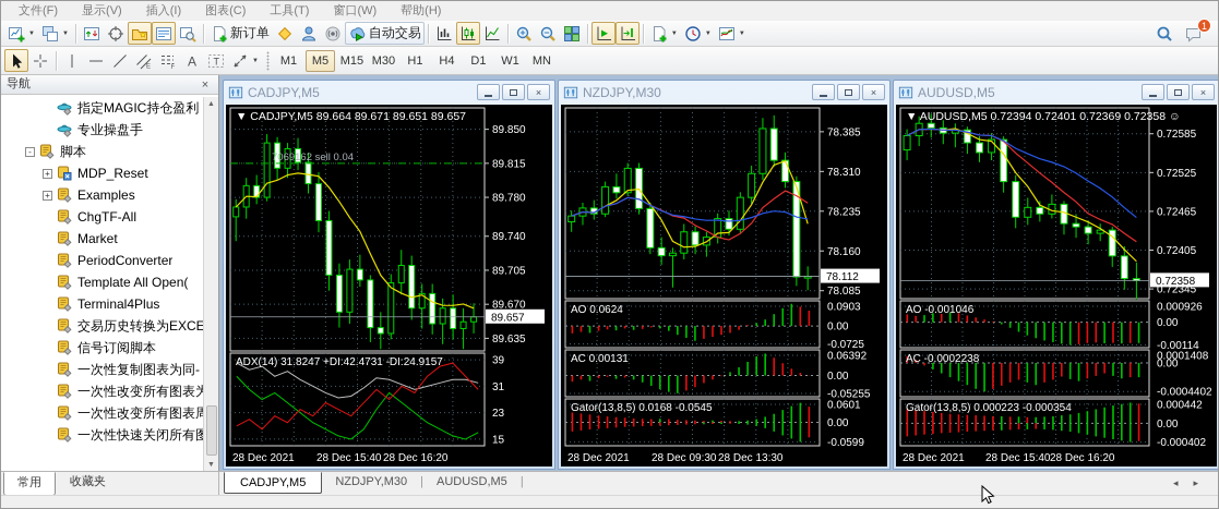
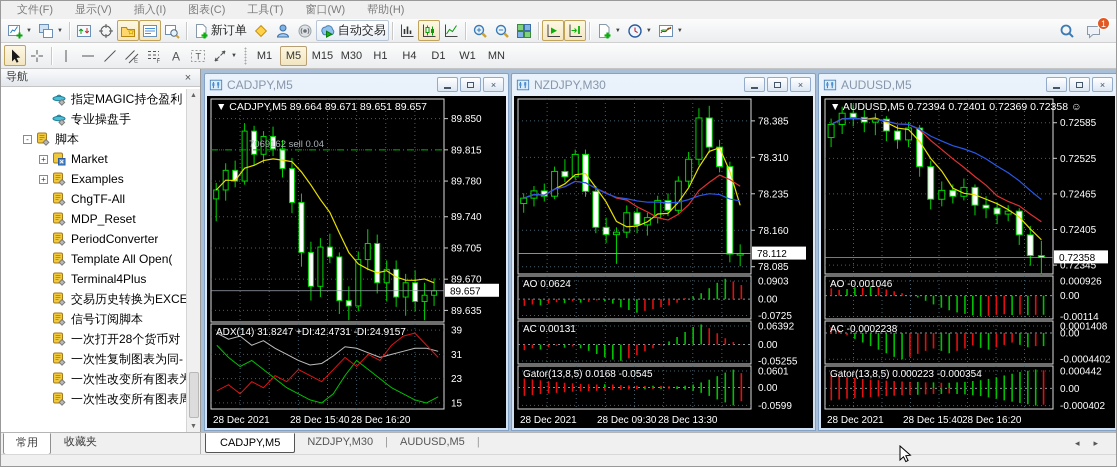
  文件(F)
  显示(V)
  插入(I)
  图表(C)
  工具(T)
  窗口(W)
  帮助(H)
  新订单
  自动交易
  1
  A
  T
  M1
  M5
  M15
  M30
  H1
  H4
  D1
  W1
  MN
  导航
  ×
  指定MAGIC持仓盈利
  专业操盘手
  -
  脚本
  +
- MDP_Reset
+ Market
  +
  Examples
  ChgTF-All
- Market
+ MDP_Reset
  PeriodConverter
  Template All Open(
  Terminal4Plus
  交易历史转换为EXCE
  信号订阅脚本
+ 一次打开28个货币对
  一次性复制图表为同-
  一次性改变所有图表为
  一次性改变所有图表周
- 一次性快速关闭所有图
  CADJPY,M5
  ×
  89.850
  89.815
  89.780
  89.740
  89.705
  89.670
  89.635
  7069162 sell 0.04
  89.657
  ▼ CADJPY,M5 89.664 89.671 89.651 89.657
  39
  31
  23
  15
  ADX(14) 31.8247 +DI:42.4731 -DI:24.9157
  28 Dec 2021
  28 Dec 15:40
  28 Dec 16:20
  NZDJPY,M30
  ×
  78.385
  78.310
  78.235
  78.160
  78.085
  78.112
  0.0903
  0.00
  -0.0725
  AO 0.0624
  0.06392
  0.00
  -0.05255
  AC 0.00131
  0.0601
  0.00
  -0.0599
  Gator(13,8,5) 0.0168 -0.0545
  28 Dec 2021
  28 Dec 09:30
  28 Dec 13:30
  AUDUSD,M5
  ×
  0.72585
  0.72525
  0.72465
  0.72405
  0.72345
  0.72358
  ▼ AUDUSD,M5 0.72394 0.72401 0.72369 0.72358 ☺
  0.000926
  0.00
  -0.00114
  AO -0.001046
  0.0001408
  0.00
  -0.0004402
  AC -0.0002238
  0.000442
  0.00
  -0.000402
  Gator(13,8,5) 0.000223 -0.000354
  28 Dec 2021
  28 Dec 15:40
  28 Dec 16:20
  常用
  收藏夹
  CADJPY,M5
  NZDJPY,M30
  |
  AUDUSD,M5
  |
  ◂
  ▸
